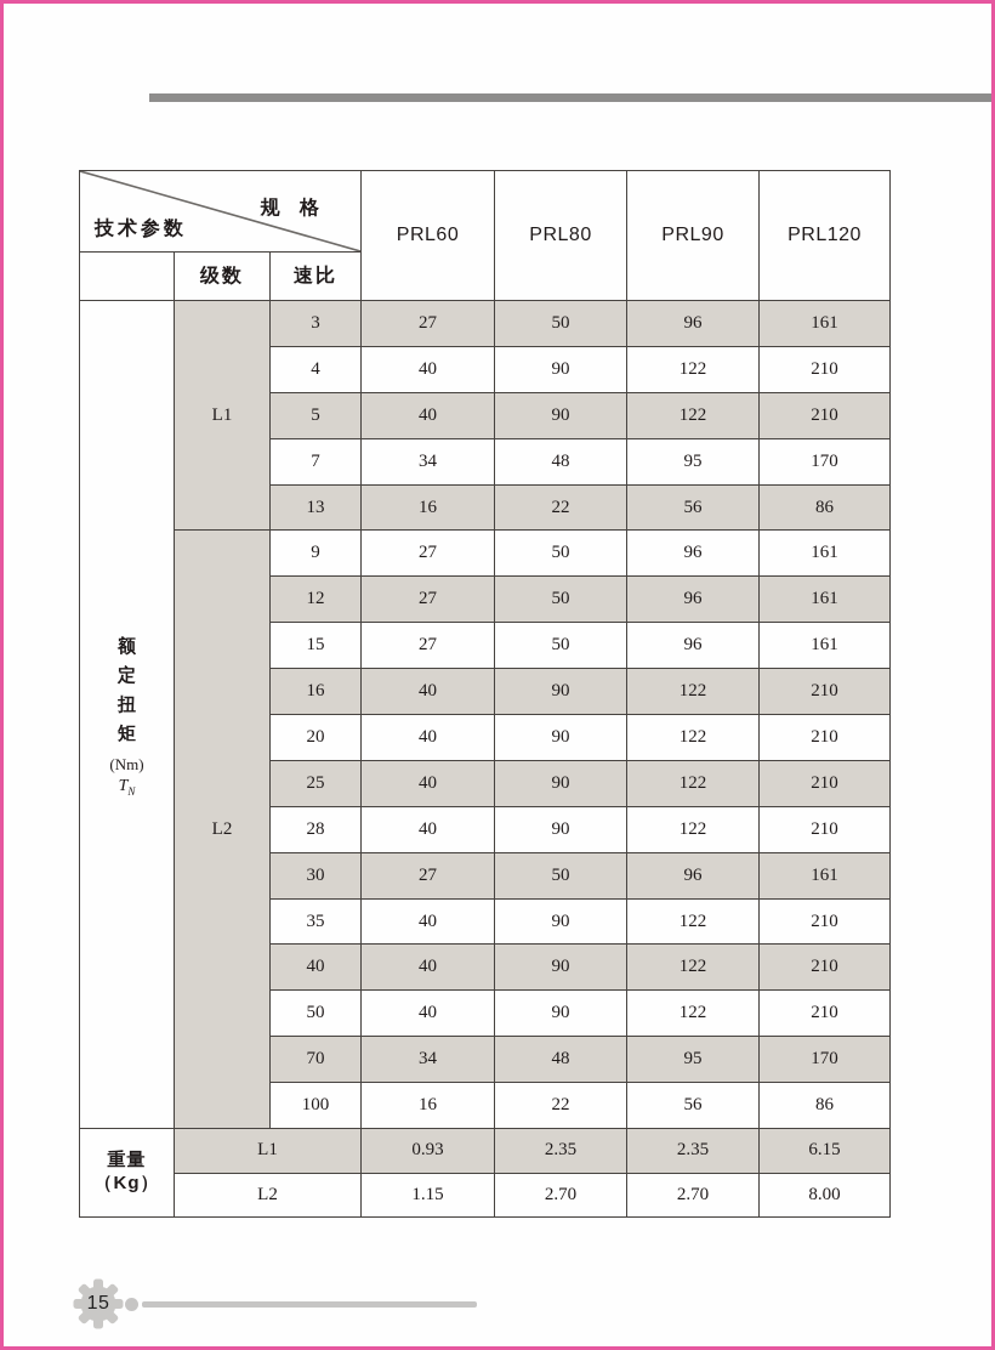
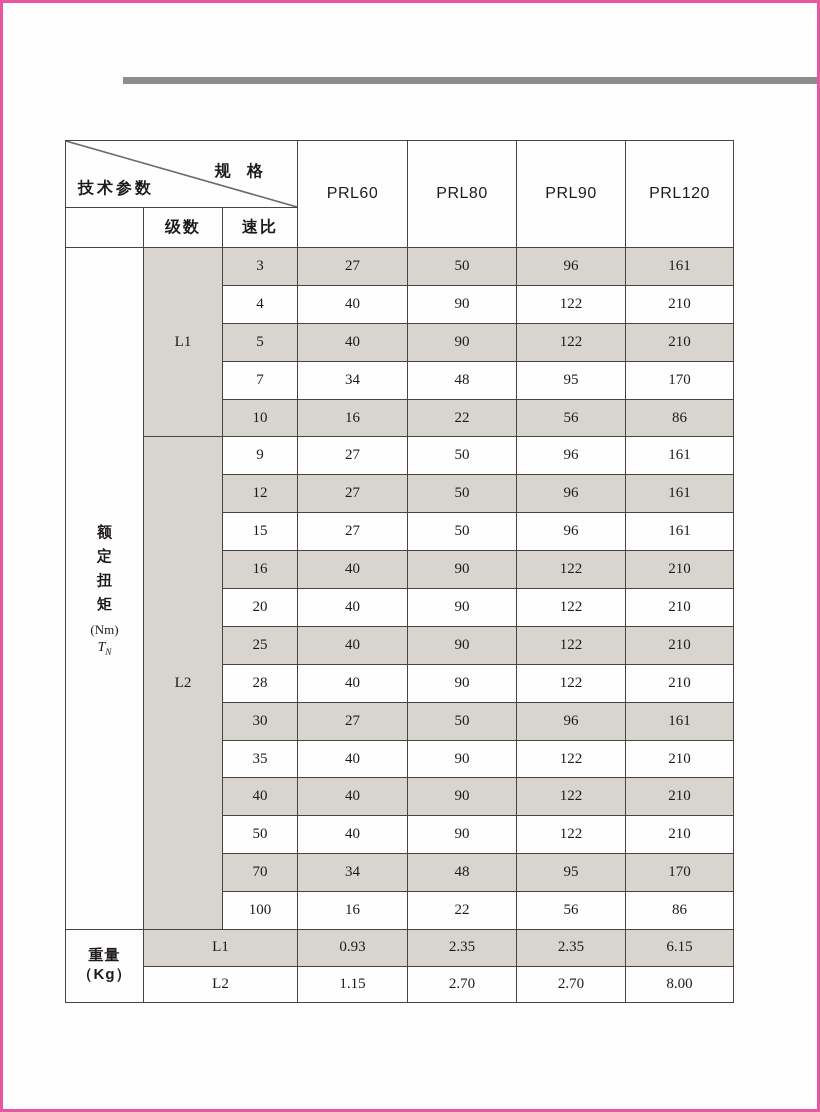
  规 格 技术参数	PRL60	PRL80	PRL90	PRL120
  	级数	速比
  额定扭矩(Nm)TN	L1	3	27	50	96	161
  4	40	90	122	210
  5	40	90	122	210
  7	34	48	95	170
- 13	16	22	56	86
+ 10	16	22	56	86
  L2	9	27	50	96	161
  12	27	50	96	161
  15	27	50	96	161
  16	40	90	122	210
  20	40	90	122	210
  25	40	90	122	210
  28	40	90	122	210
  30	27	50	96	161
  35	40	90	122	210
  40	40	90	122	210
  50	40	90	122	210
  70	34	48	95	170
  100	16	22	56	86
  重量（Kg）	L1	0.93	2.35	2.35	6.15
  L2	1.15	2.70	2.70	8.00
- 15
